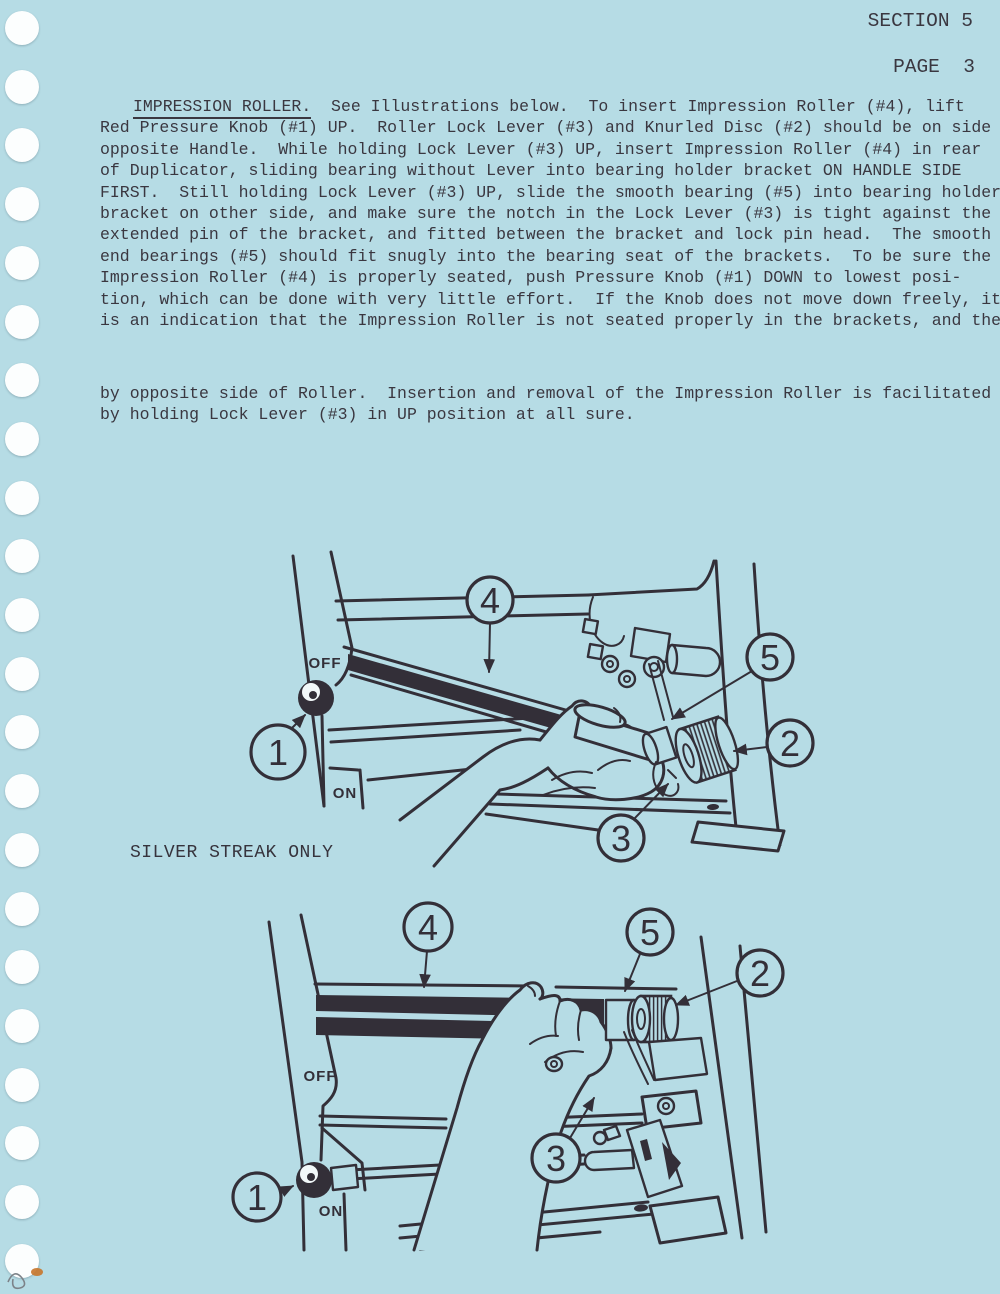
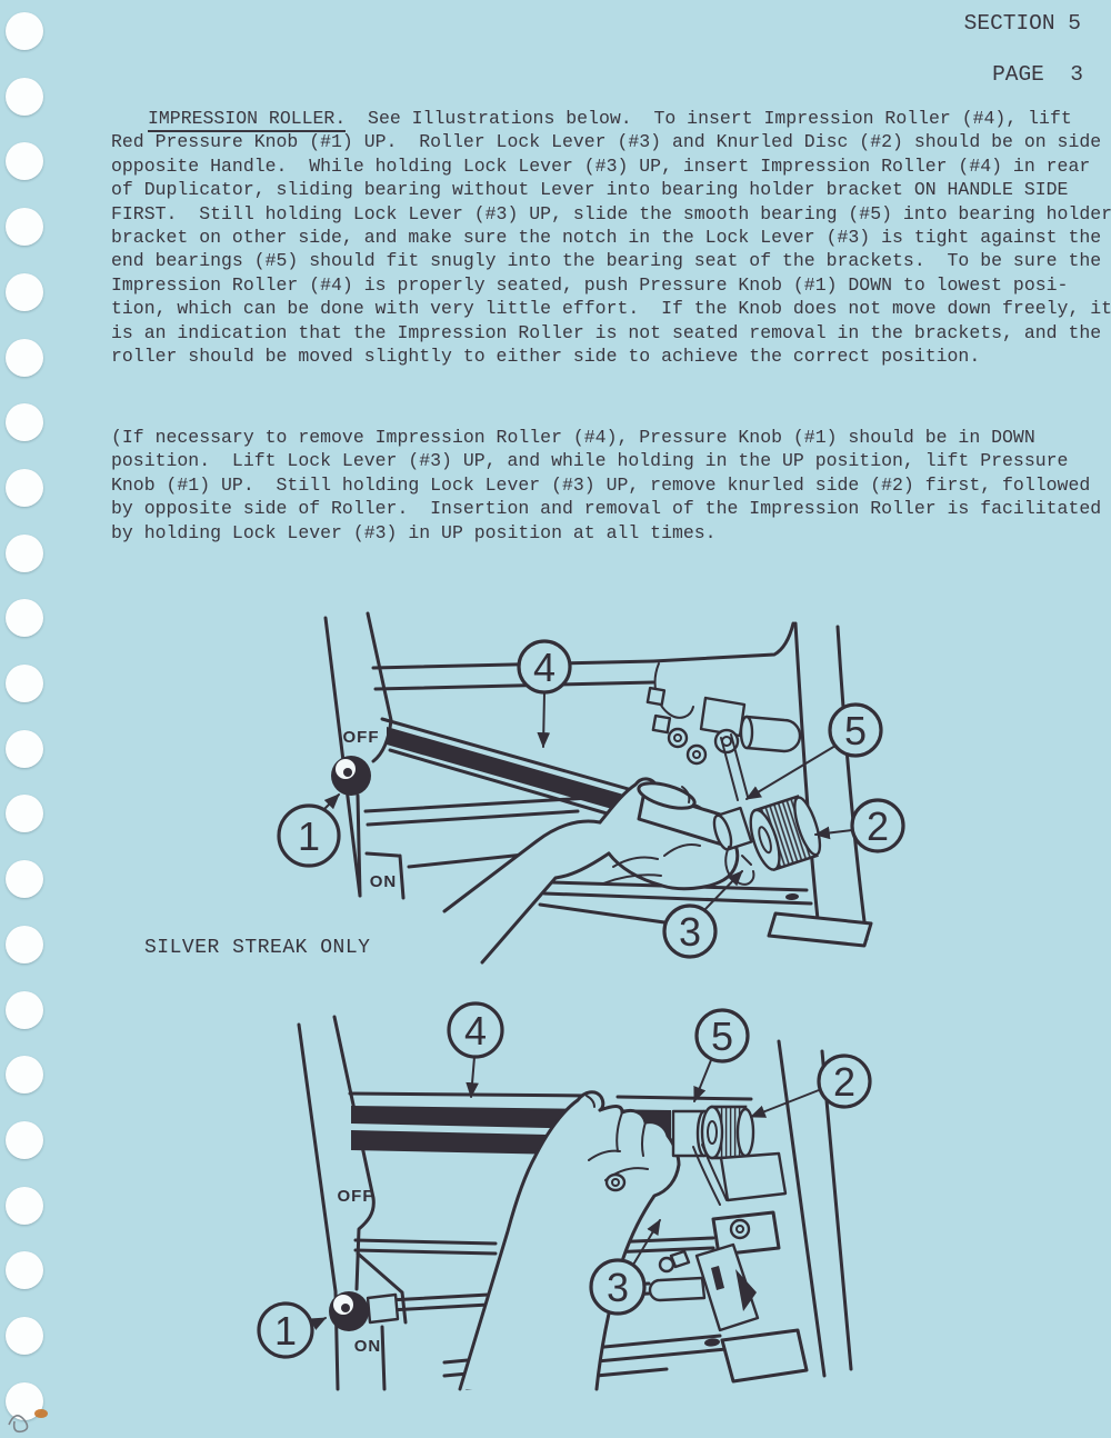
  SECTION 5
  PAGE 3
  IMPRESSION ROLLER. See Illustrations below. To insert Impression Roller (#4), lift
  Red Pressure Knob (#1) UP. Roller Lock Lever (#3) and Knurled Disc (#2) should be on side
  opposite Handle. While holding Lock Lever (#3) UP, insert Impression Roller (#4) in rear
  of Duplicator, sliding bearing without Lever into bearing holder bracket ON HANDLE SIDE
  FIRST. Still holding Lock Lever (#3) UP, slide the smooth bearing (#5) into bearing holder
  bracket on other side, and make sure the notch in the Lock Lever (#3) is tight against the
- extended pin of the bracket, and fitted between the bracket and lock pin head. The smooth
  end bearings (#5) should fit snugly into the bearing seat of the brackets. To be sure the
  Impression Roller (#4) is properly seated, push Pressure Knob (#1) DOWN to lowest posi-
  tion, which can be done with very little effort. If the Knob does not move down freely, it
- is an indication that the Impression Roller is not seated properly in the brackets, and the
+ is an indication that the Impression Roller is not seated removal in the brackets, and the
+ roller should be moved slightly to either side to achieve the correct position.
+ (If necessary to remove Impression Roller (#4), Pressure Knob (#1) should be in DOWN
+ position. Lift Lock Lever (#3) UP, and while holding in the UP position, lift Pressure
+ Knob (#1) UP. Still holding Lock Lever (#3) UP, remove knurled side (#2) first, followed
  by opposite side of Roller. Insertion and removal of the Impression Roller is facilitated
- by holding Lock Lever (#3) in UP position at all sure.
+ by holding Lock Lever (#3) in UP position at all times.
  OFF
  ON
  1
  4
  5
  2
  3
  SILVER STREAK ONLY
  OFF
  ON
  4
  5
  2
  3
  1
